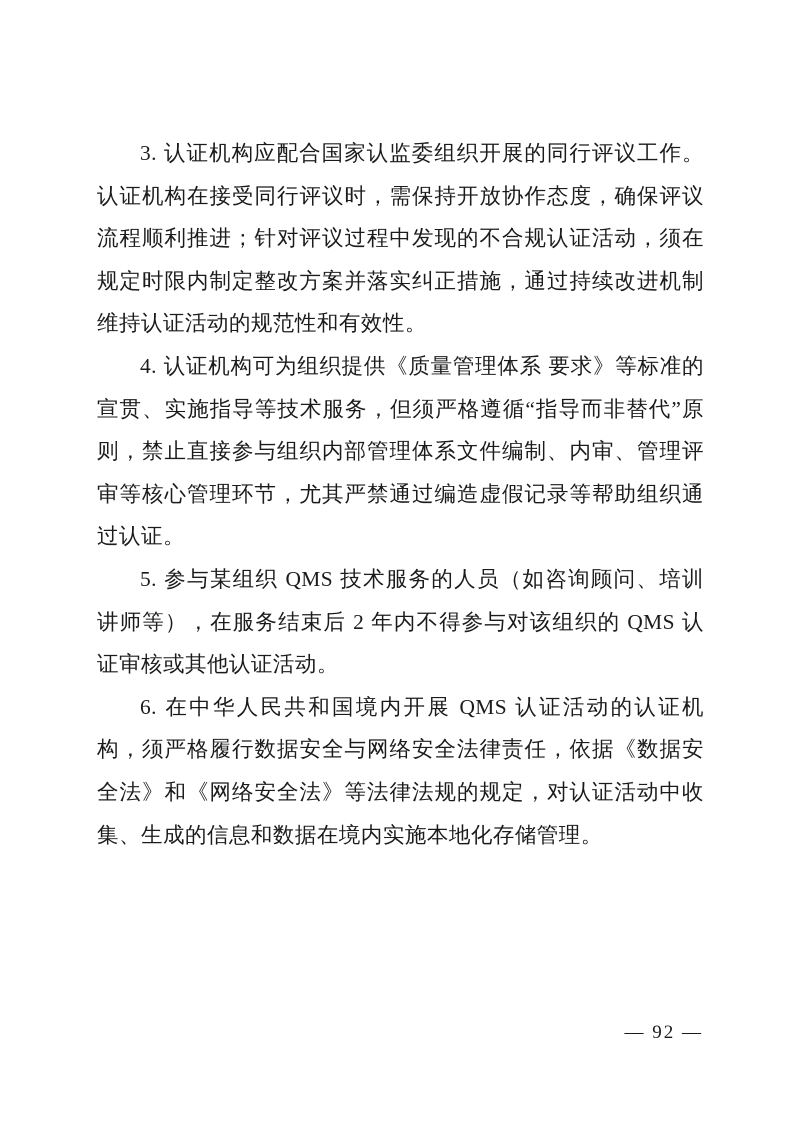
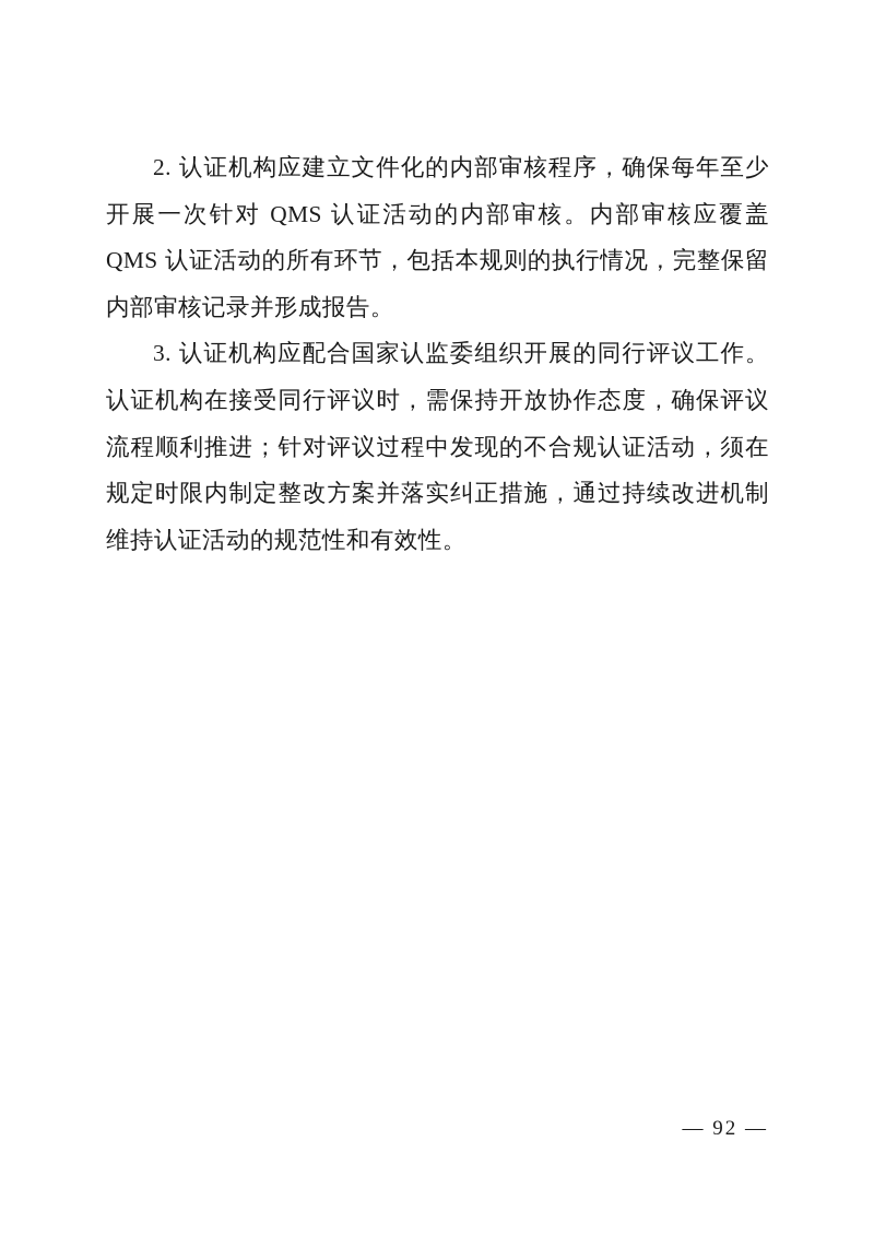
+ 2. 认证机构应建立文件化的内部审核程序，确保每年至少开展一次针对 QMS 认证活动的内部审核。内部审核应覆盖 QMS 认证活动的所有环节，包括本规则的执行情况，完整保留内部审核记录并形成报告。
  3. 认证机构应配合国家认监委组织开展的同行评议工作。认证机构在接受同行评议时，需保持开放协作态度，确保评议流程顺利推进；针对评议过程中发现的不合规认证活动，须在规定时限内制定整改方案并落实纠正措施，通过持续改进机制维持认证活动的规范性和有效性。
- 4. 认证机构可为组织提供《质量管理体系 要求》等标准的宣贯、实施指导等技术服务，但须严格遵循“指导而非替代”原则，禁止直接参与组织内部管理体系文件编制、内审、管理评审等核心管理环节，尤其严禁通过编造虚假记录等帮助组织通过认证。
- 5. 参与某组织 QMS 技术服务的人员（如咨询顾问、培训讲师等），在服务结束后 2 年内不得参与对该组织的 QMS 认证审核或其他认证活动。
- 6. 在中华人民共和国境内开展 QMS 认证活动的认证机构，须严格履行数据安全与网络安全法律责任，依据《数据安全法》和《网络安全法》等法律法规的规定，对认证活动中收集、生成的信息和数据在境内实施本地化存储管理。
  — 92 —
